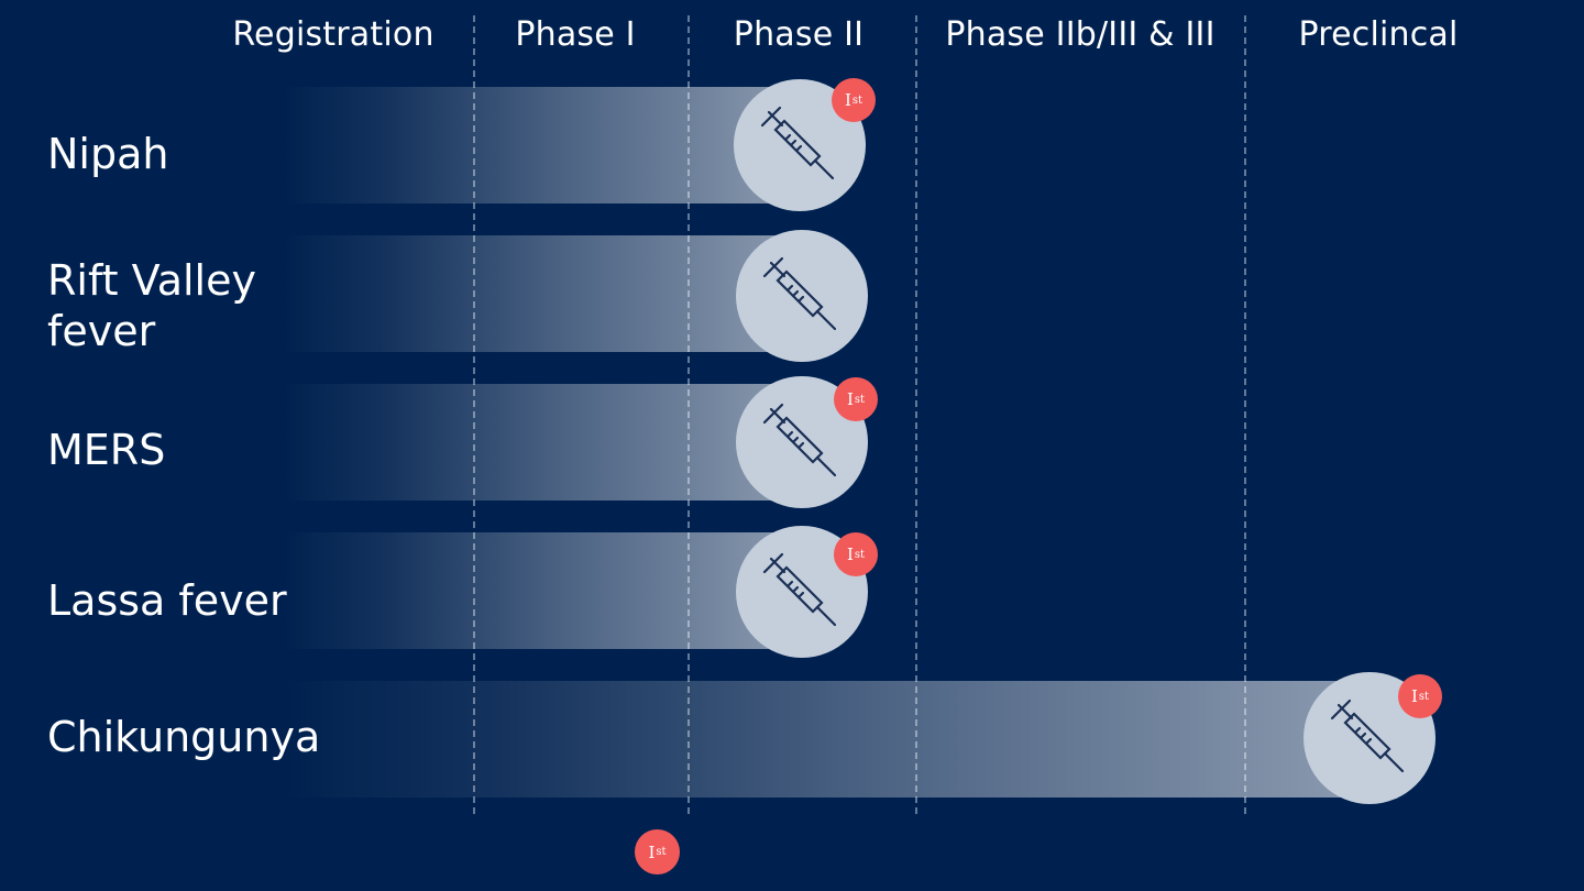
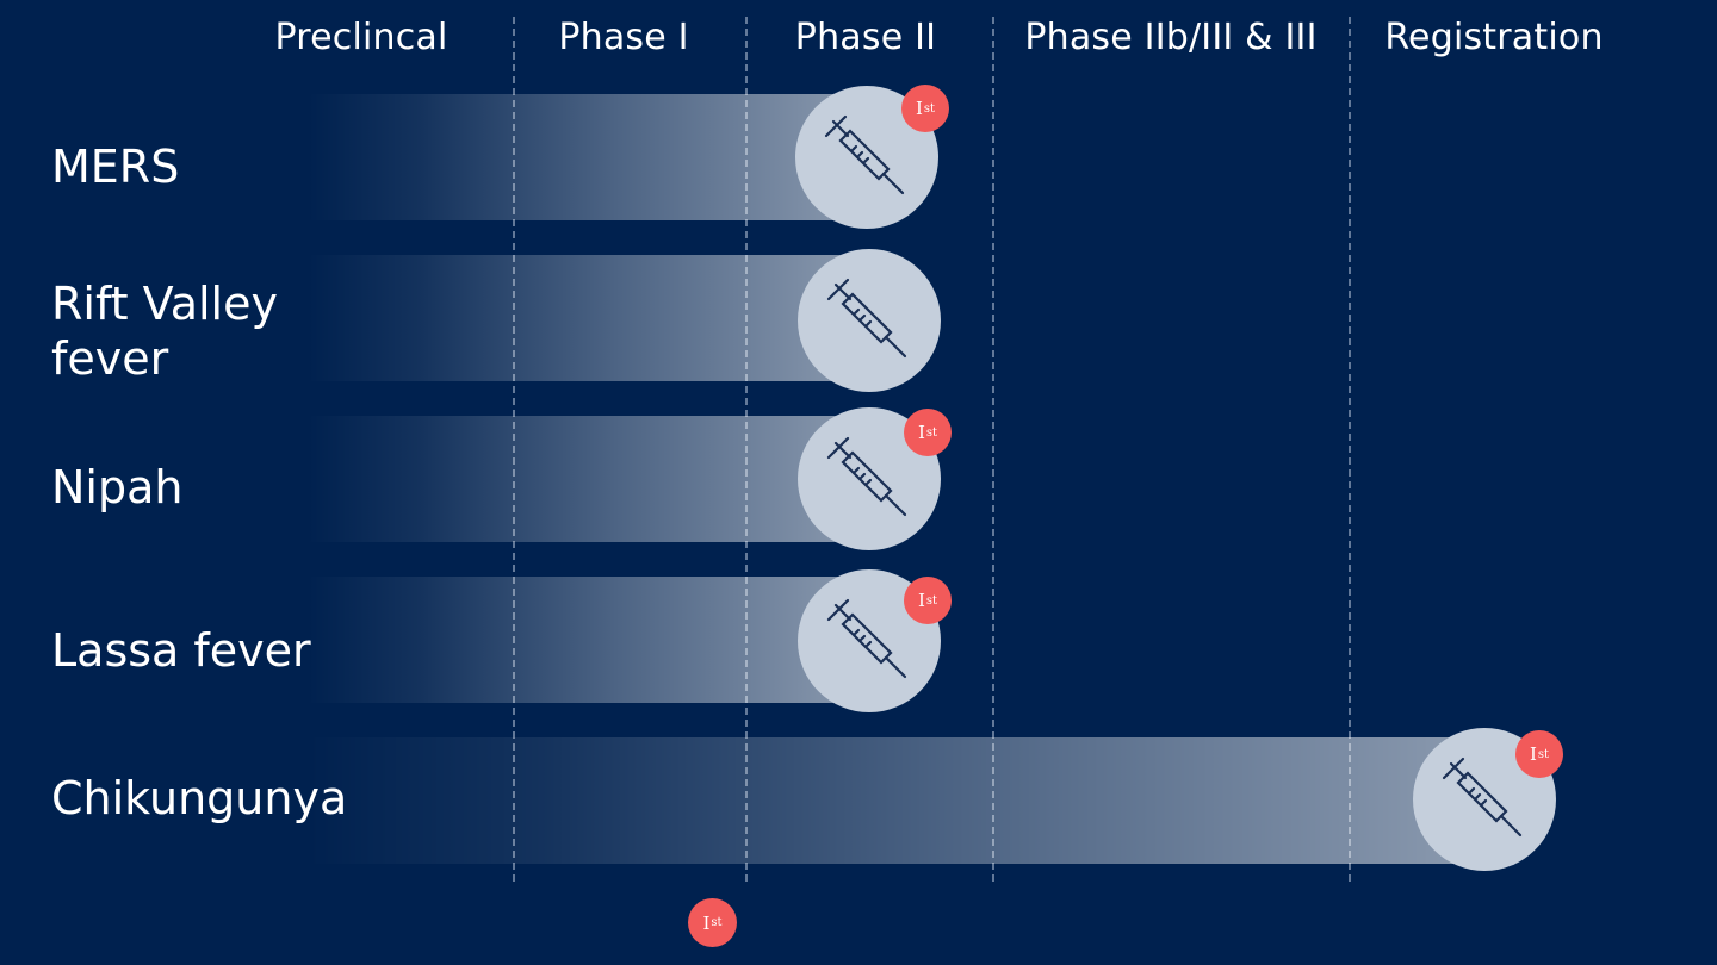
- Registration
+ Preclincal
  Phase I
  Phase II
  Phase IIb/III & III
- Preclincal
+ Registration
- Nipah
+ MERS
  I
  st
  Rift Valley fever
- MERS
+ Nipah
  I
  st
  Lassa fever
  I
  st
  Chikunguny
  I
  st
  I
  st
